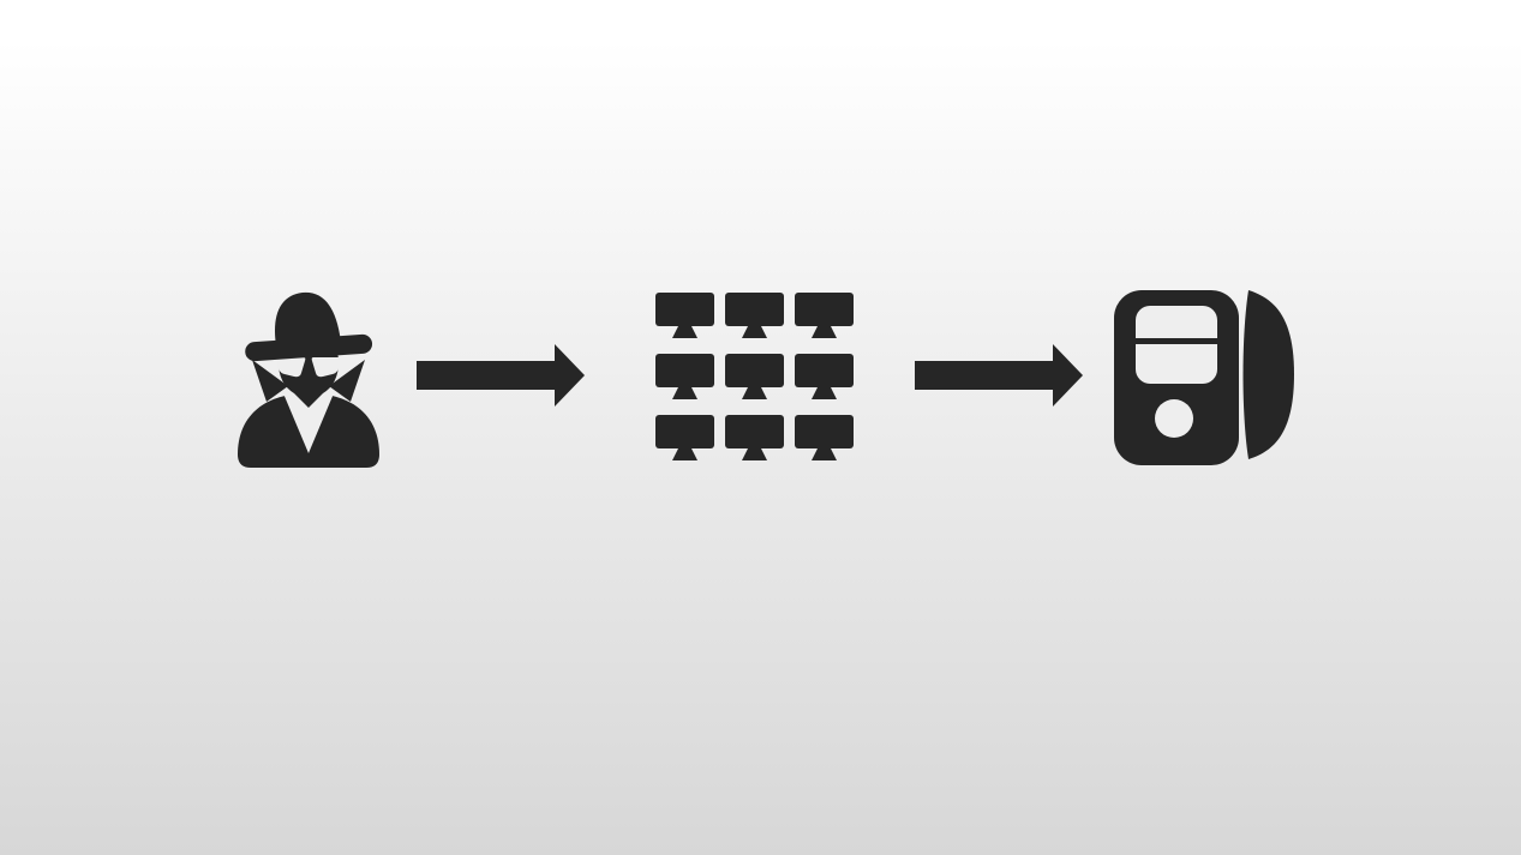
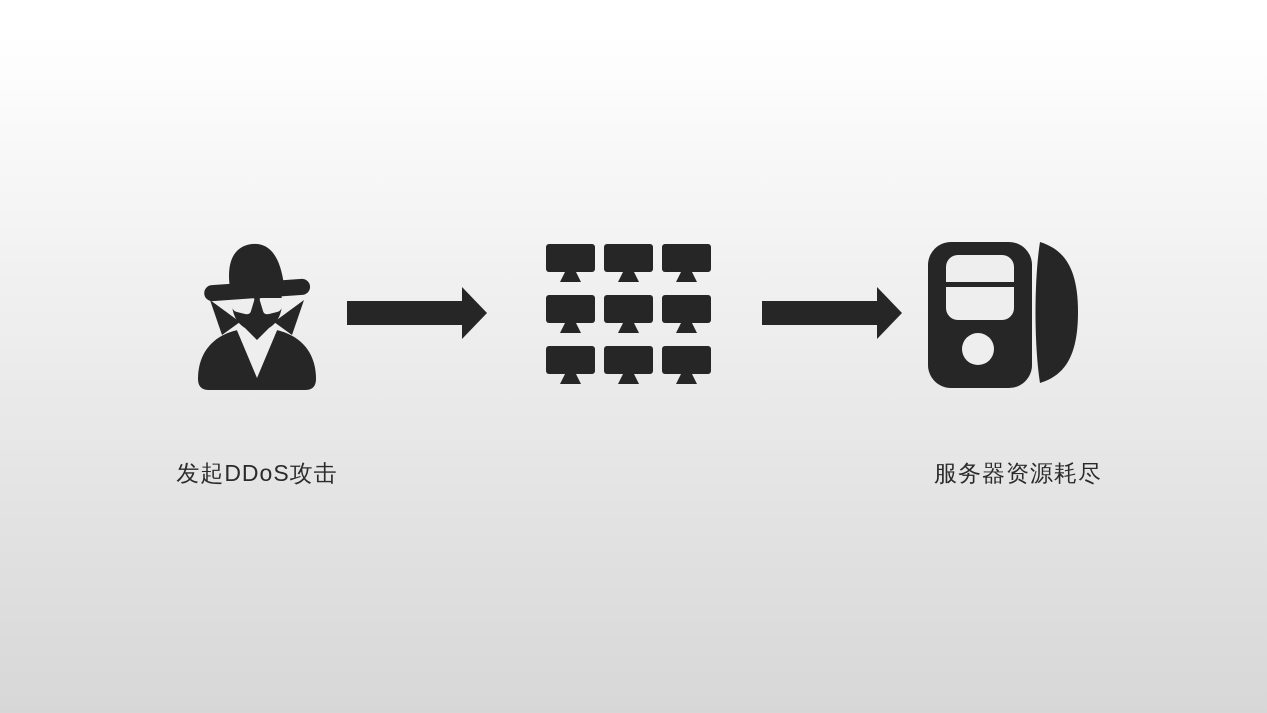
+ 发起DDoS攻击
+ 服务器资源耗尽
